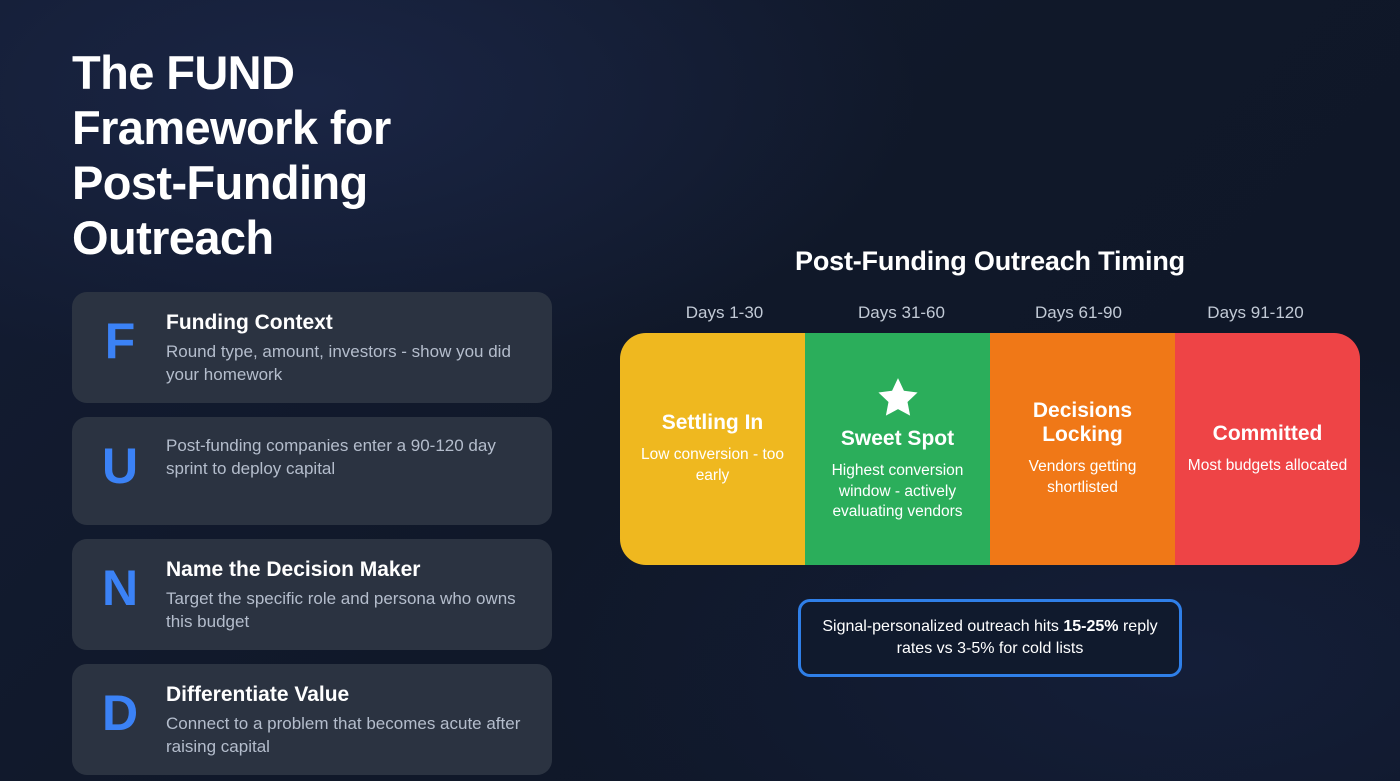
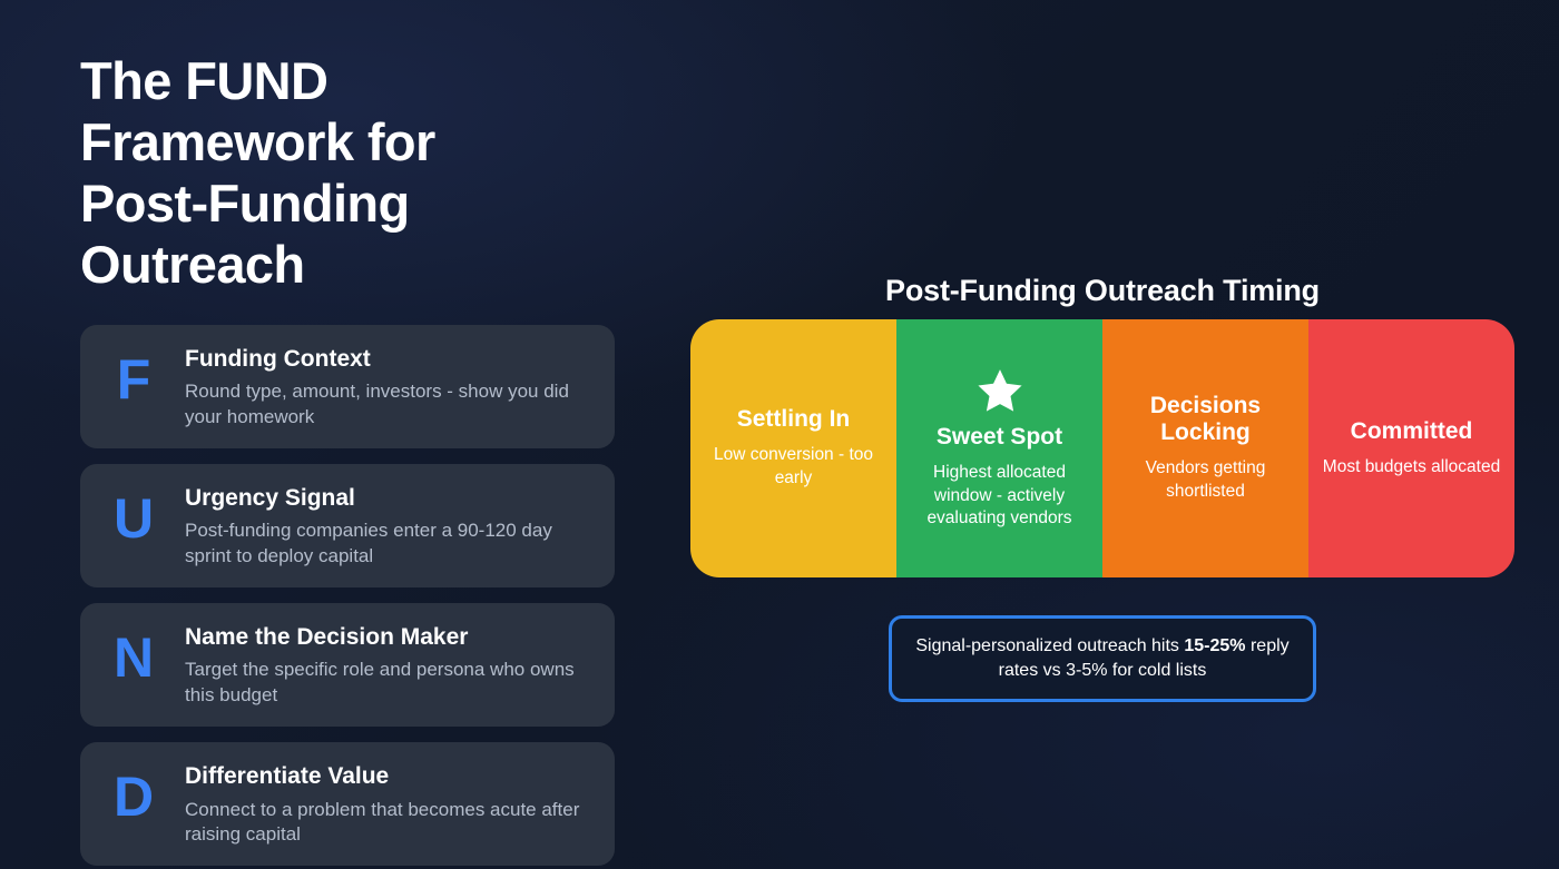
  The FUND Framework for
  Post-Funding Outreach
  F
  Funding Context
  Round type, amount, investors - show you did your homework
  U
+ Urgency Signal
  Post-funding companies enter a 90-120 day sprint to deploy capital
  N
  Name the Decision Maker
  Target the specific role and persona who owns this budget
  D
  Differentiate Value
  Connect to a problem that becomes acute after raising capital
  Post-Funding Outreach Timing
- Days 1-30
- Days 31-60
- Days 61-90
- Days 91-120
  Settling In
  Low conversion - too early
  Sweet Spot
- Highest conversion window - actively evaluating vendors
+ Highest allocated window - actively evaluating vendors
  Decisions Locking
  Vendors getting shortlisted
  Committed
  Most budgets allocated
  Signal-personalized outreach hits 15-25% reply rates vs 3-5% for cold lists
